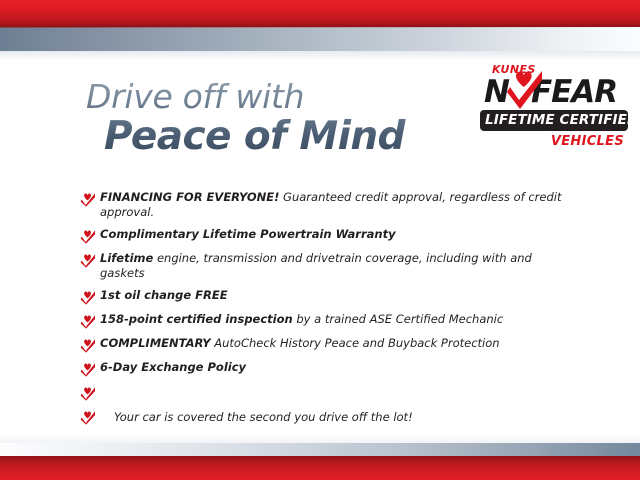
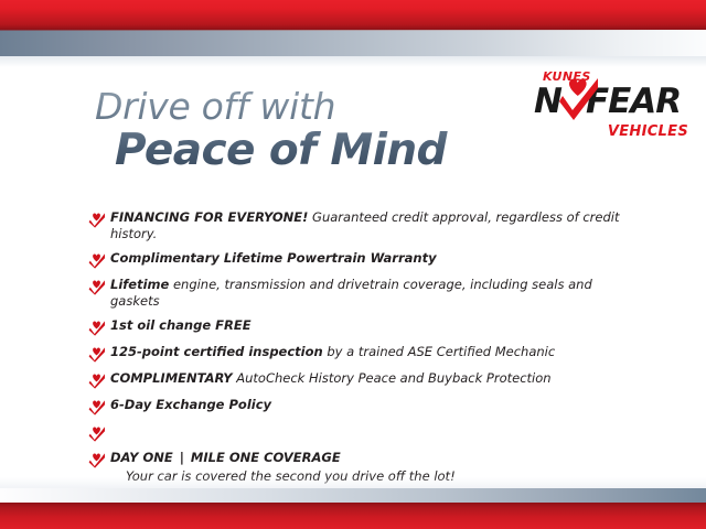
  Drive off with
  Peace of Mind
  KUNES
  N FEAR
- LIFETIME CERTIFIED
  VEHICLES
- FINANCING FOR EVERYONE! Guaranteed credit approval, regardless of credit approval.
+ FINANCING FOR EVERYONE! Guaranteed credit approval, regardless of credit history.
  Complimentary Lifetime Powertrain Warranty
- Lifetime engine, transmission and drivetrain coverage, including with and gaskets
+ Lifetime engine, transmission and drivetrain coverage, including seals and gaskets
  1st oil change FREE
- 158-point certified inspection by a trained ASE Certified Mechanic
+ 125-point certified inspection by a trained ASE Certified Mechanic
  COMPLIMENTARY AutoCheck History Peace and Buyback Protection
  6-Day Exchange Policy
+ DAY ONE | MILE ONE COVERAGE
  Your car is covered the second you drive off the lot!
